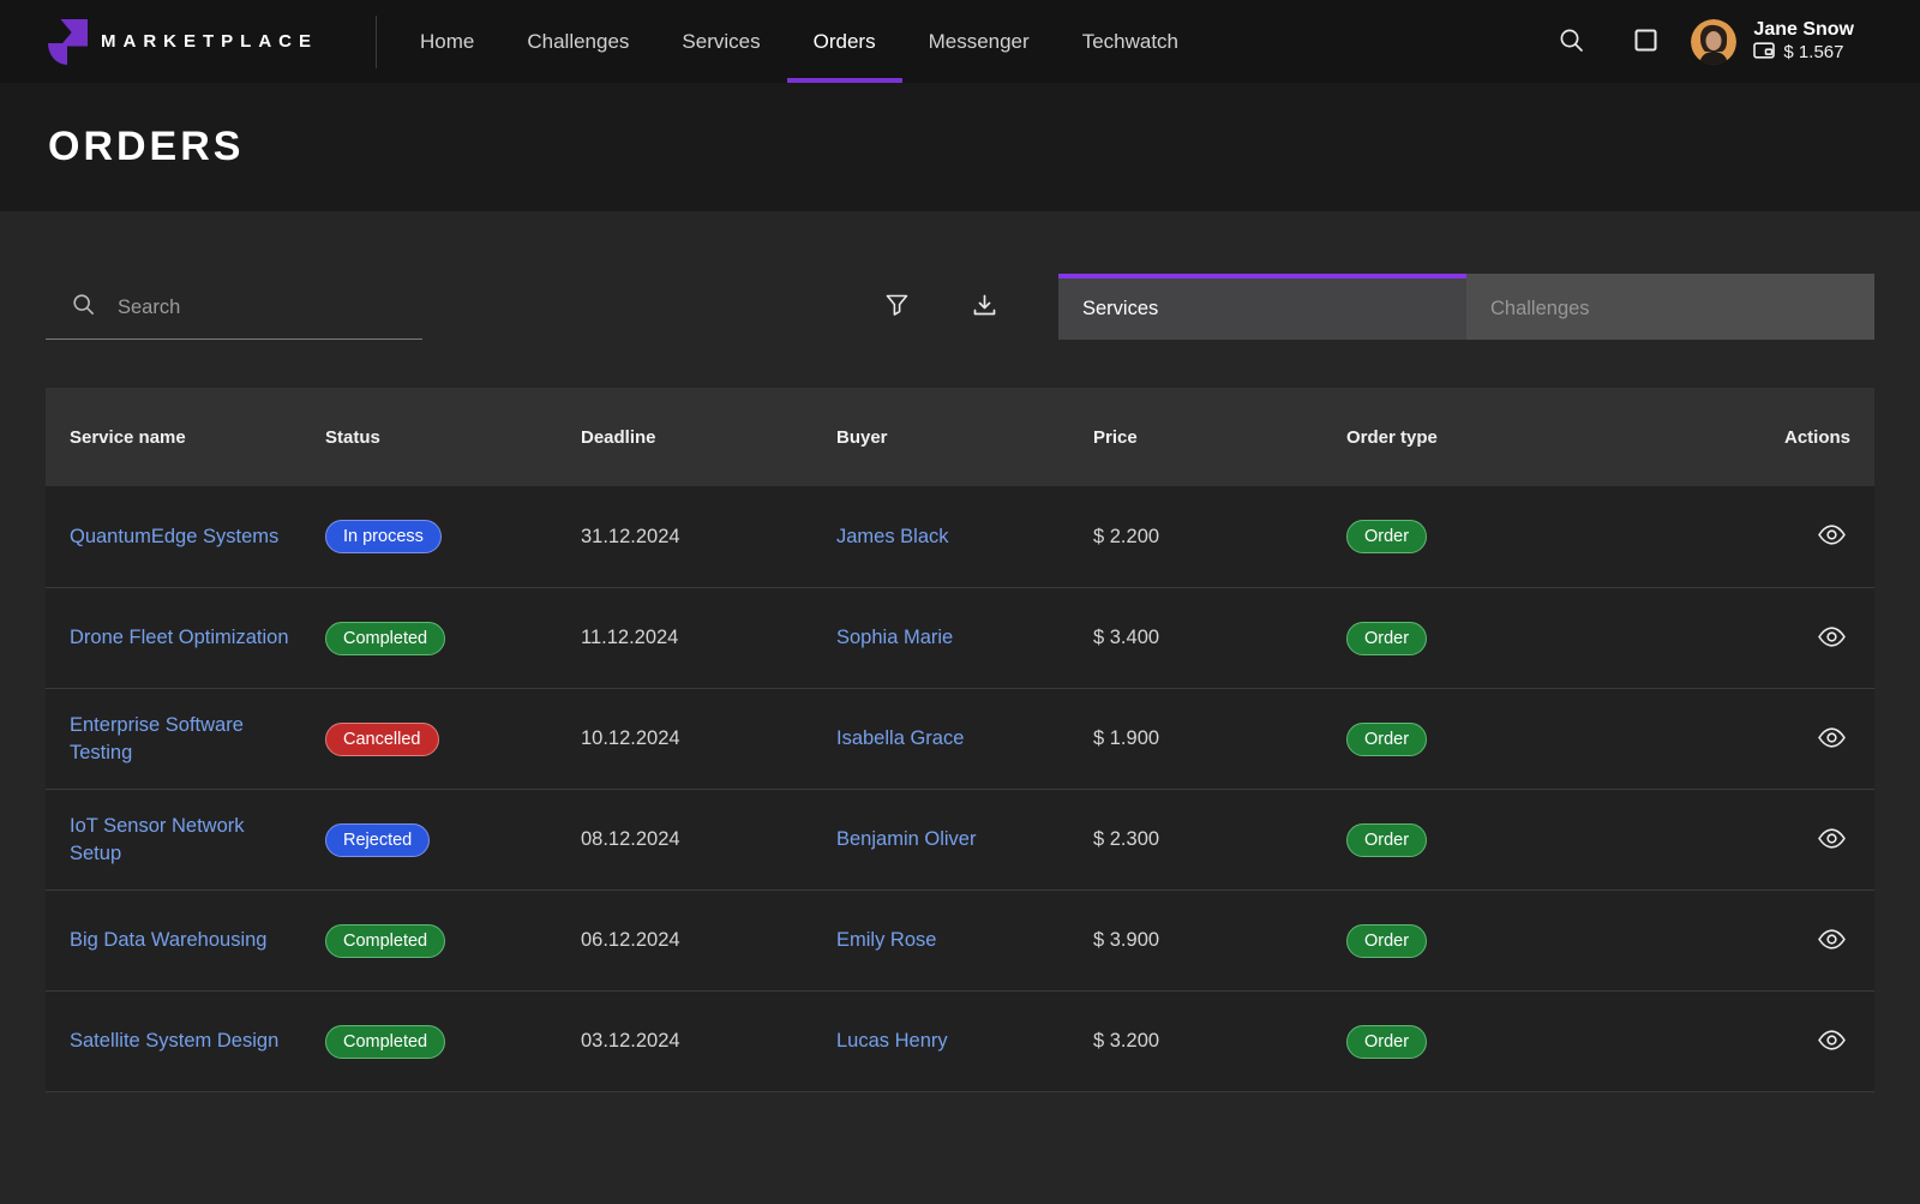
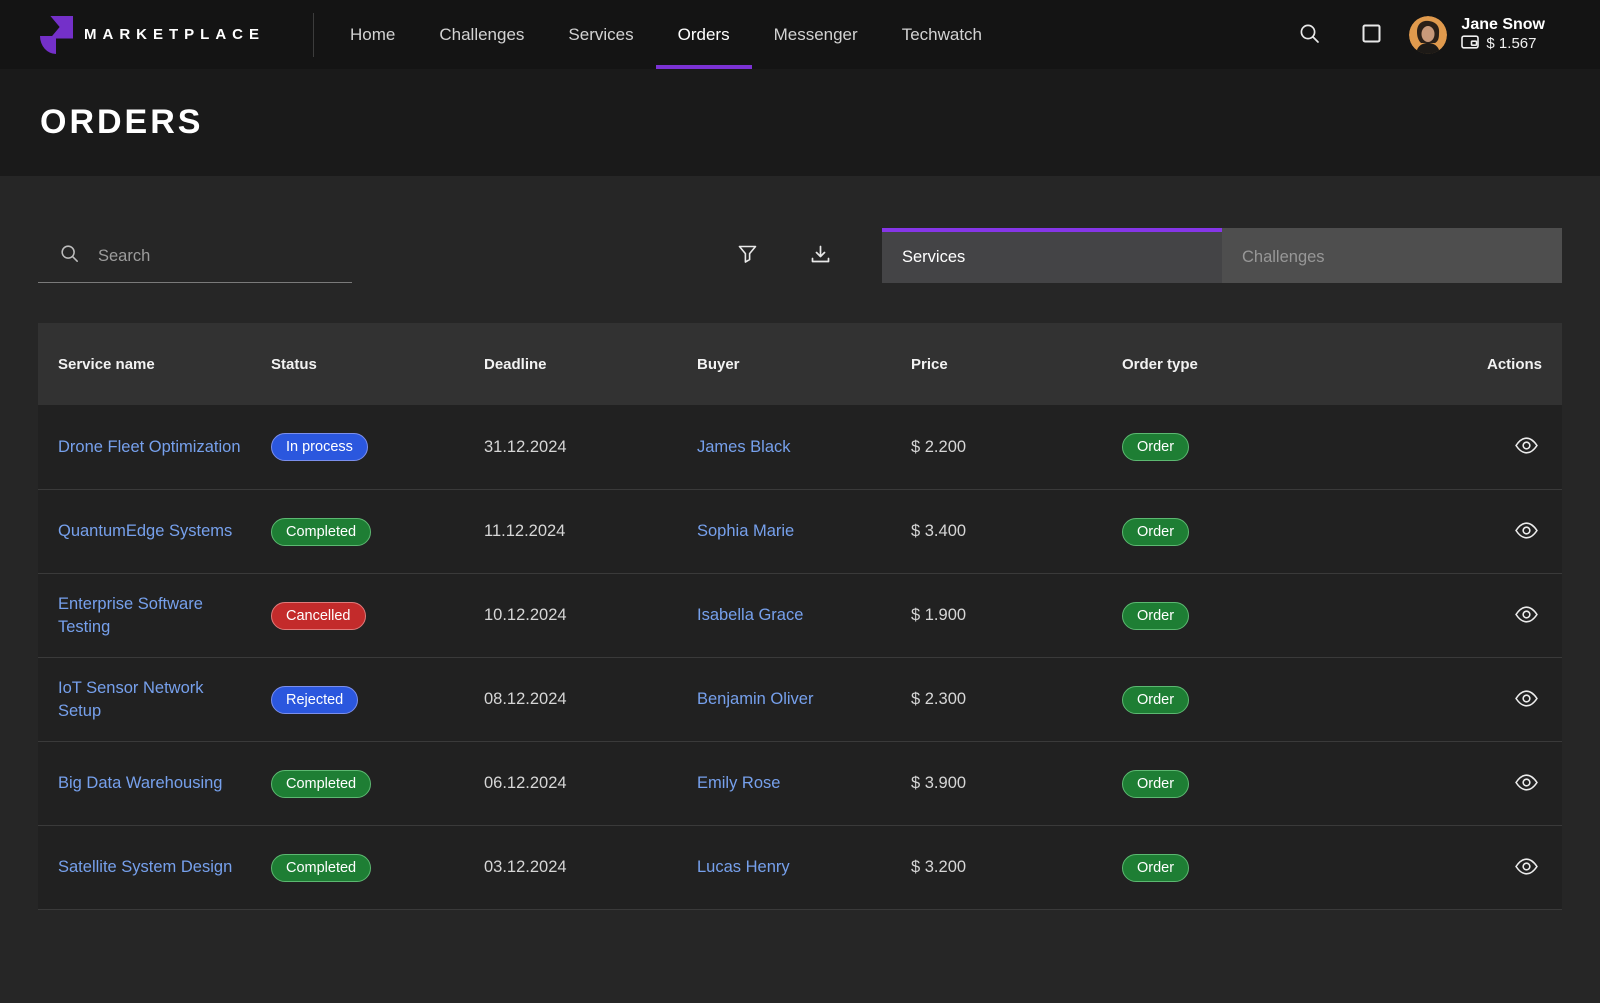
  MARKETPLACE
  Home
  Challenges
  Services
  Orders
  Messenger
  Techwatch
  Jane Snow
  $ 1.567
  ORDERS
  Search
  Services
  Challenges
  Service name
  Status
  Deadline
  Buyer
  Price
  Order type
  Actions
- QuantumEdge Systems
+ Drone Fleet Optimization
  In process
  31.12.2024
  James Black
  $ 2.200
  Order
- Drone Fleet Optimization
+ QuantumEdge Systems
  Completed
  11.12.2024
  Sophia Marie
  $ 3.400
  Order
  Enterprise Software Testing
  Cancelled
  10.12.2024
  Isabella Grace
  $ 1.900
  Order
  IoT Sensor Network Setup
  Rejected
  08.12.2024
  Benjamin Oliver
  $ 2.300
  Order
  Big Data Warehousing
  Completed
  06.12.2024
  Emily Rose
  $ 3.900
  Order
  Satellite System Design
  Completed
  03.12.2024
  Lucas Henry
  $ 3.200
  Order
